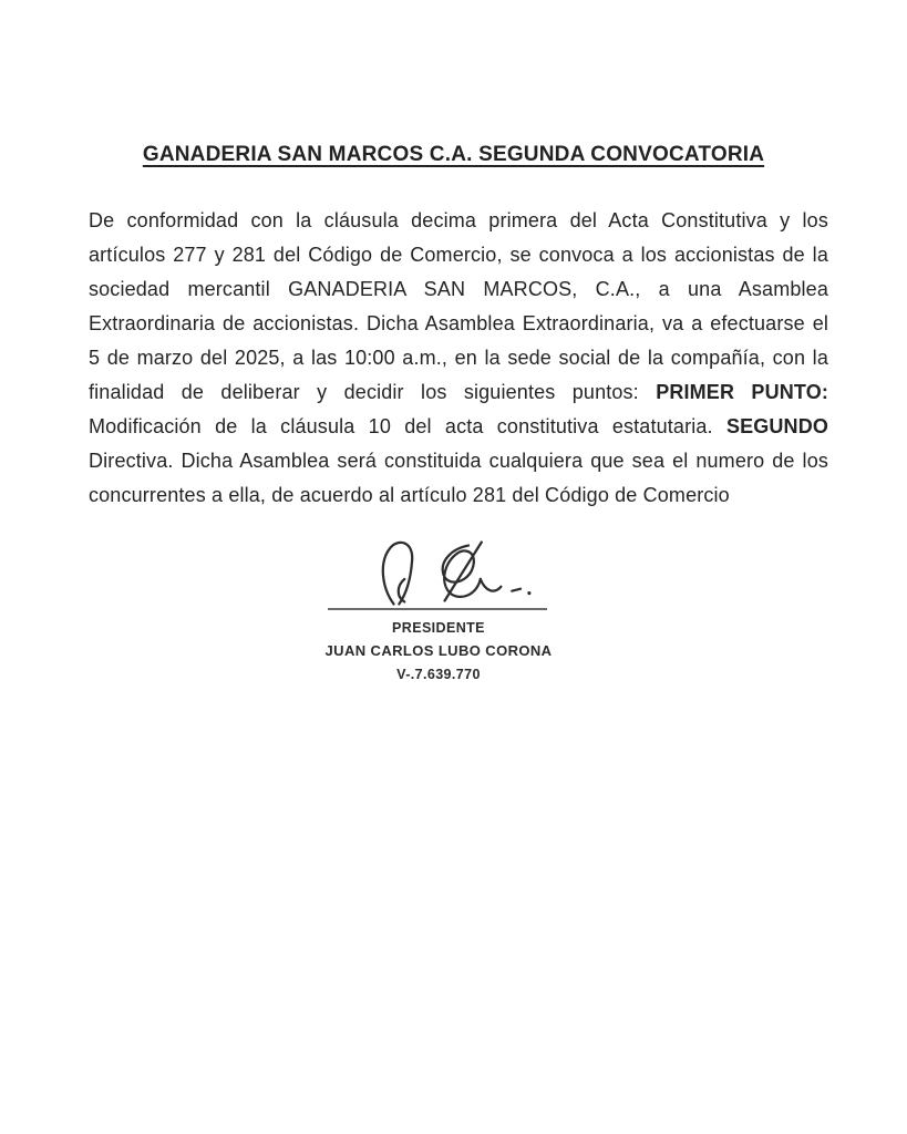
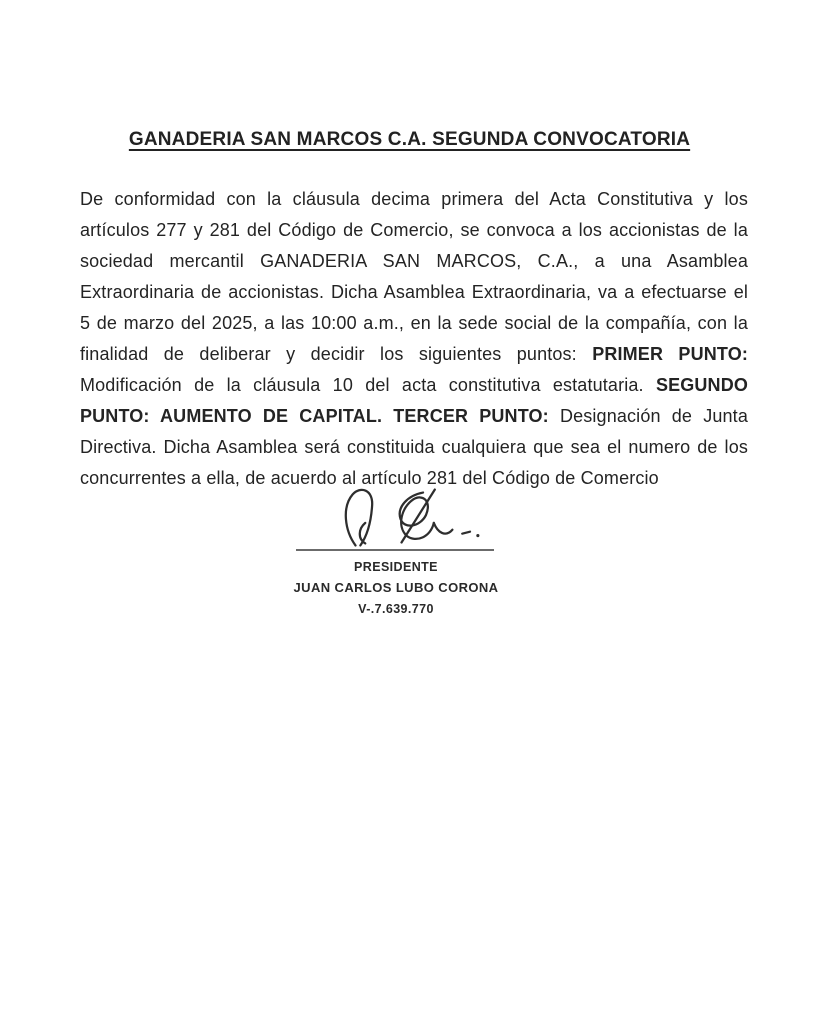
  GANADERIA SAN MARCOS C.A. SEGUNDA CONVOCATORIA
  De conformidad con la cláusula decima primera del Acta Constitutiva y los
  artículos 277 y 281 del Código de Comercio, se convoca a los accionistas de la
  sociedad mercantil GANADERIA SAN MARCOS, C.A., a una Asamblea
  Extraordinaria de accionistas. Dicha Asamblea Extraordinaria, va a efectuarse el
  5 de marzo del 2025, a las 10:00 a.m., en la sede social de la compañía, con la
  finalidad de deliberar y decidir los siguientes puntos: PRIMER PUNTO:
  Modificación de la cláusula 10 del acta constitutiva estatutaria. SEGUNDO
+ PUNTO: AUMENTO DE CAPITAL. TERCER PUNTO: Designación de Junta
  Directiva. Dicha Asamblea será constituida cualquiera que sea el numero de los
  concurrentes a ella, de acuerdo al artículo 281 del Código de Comercio
  PRESIDENTE
  JUAN CARLOS LUBO CORONA
  V-.7.639.770
